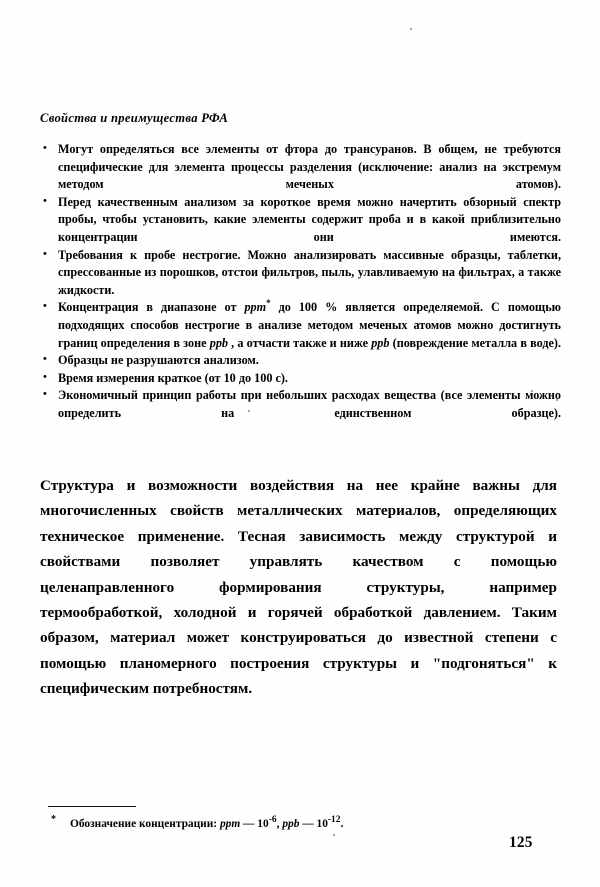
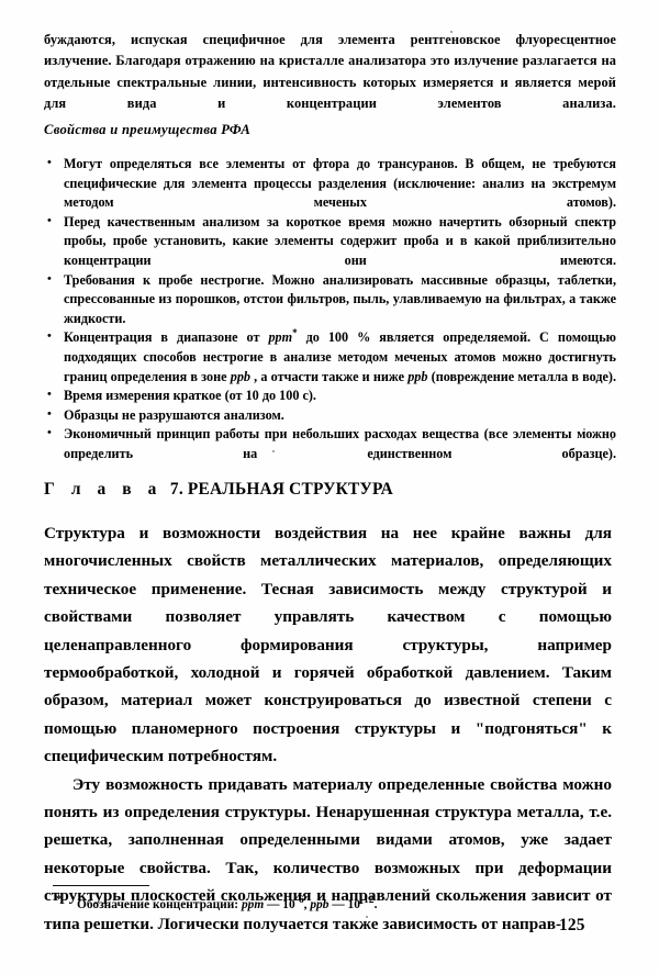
+ буждаются, испуская специфичное для элемента рентгеновское флуоресцентное излучение. Благодаря отражению на кристалле анализатора это излучение разлагается на отдельные спектральные линии, интенсивность которых измеряется и является мерой для вида и концентрации элементов анализа.
  Свойства и преимущества РФА
  •
  Могут определяться все элементы от фтора до трансуранов. В общем, не требуются специфические для элемента процессы разделения (исключение: анализ на экстремум методом меченых атомов).
  •
- Перед качественным анализом за короткое время можно начертить обзорный спектр пробы, чтобы установить, какие элементы содержит проба и в какой приблизительно концентрации они имеются.
+ Перед качественным анализом за короткое время можно начертить обзорный спектр пробы, пробе установить, какие элементы содержит проба и в какой приблизительно концентрации они имеются.
  •
  Требования к пробе нестрогие. Можно анализировать массивные образцы, таблетки, спрессованные из порошков, отстои фильтров, пыль, улавливаемую на фильтрах, а также жидкости.
  •
  Концентрация в диапазоне от ppm* до 100 % является определяемой. С помощью подходящих способов нестрогие в анализе методом меченых атомов можно достигнуть границ определения в зоне ppb , а отчасти также и ниже ppb (повреждение металла в воде).
  •
- Образцы не разрушаются анализом.
+ Время измерения краткое (от 10 до 100 с).
  •
- Время измерения краткое (от 10 до 100 с).
+ Образцы не разрушаются анализом.
  •
  Экономичный принцип работы при небольших расходах вещества (все элементы можно определить на единственном образце).
+ Г л а в а 7. РЕАЛЬНАЯ СТРУКТУРА
  Структура и возможности воздействия на нее крайне важны для многочисленных свойств металлических материалов, определяющих техническое применение. Тесная зависимость между структурой и свойствами позволяет управлять качеством с помощью целенаправленного формирования структуры, например термообработкой, холодной и горячей обработкой давлением. Таким образом, материал может конструироваться до известной степени с помощью планомерного построения структуры и "подгоняться" к специфическим потребностям.
+ Эту возможность придавать материалу определенные свойства можно понять из определения структуры. Ненарушенная структура металла, т.е. решетка, заполненная определенными видами атомов, уже задает некоторые свойства. Так, количество возможных при деформации структуры плоскостей скольжения и направлений скольжения зависит от типа решетки. Логически получается также зависимость от направ-
  *
  Обозначение концентрации: ppm — 10-6, ppb — 10-12.
  125
